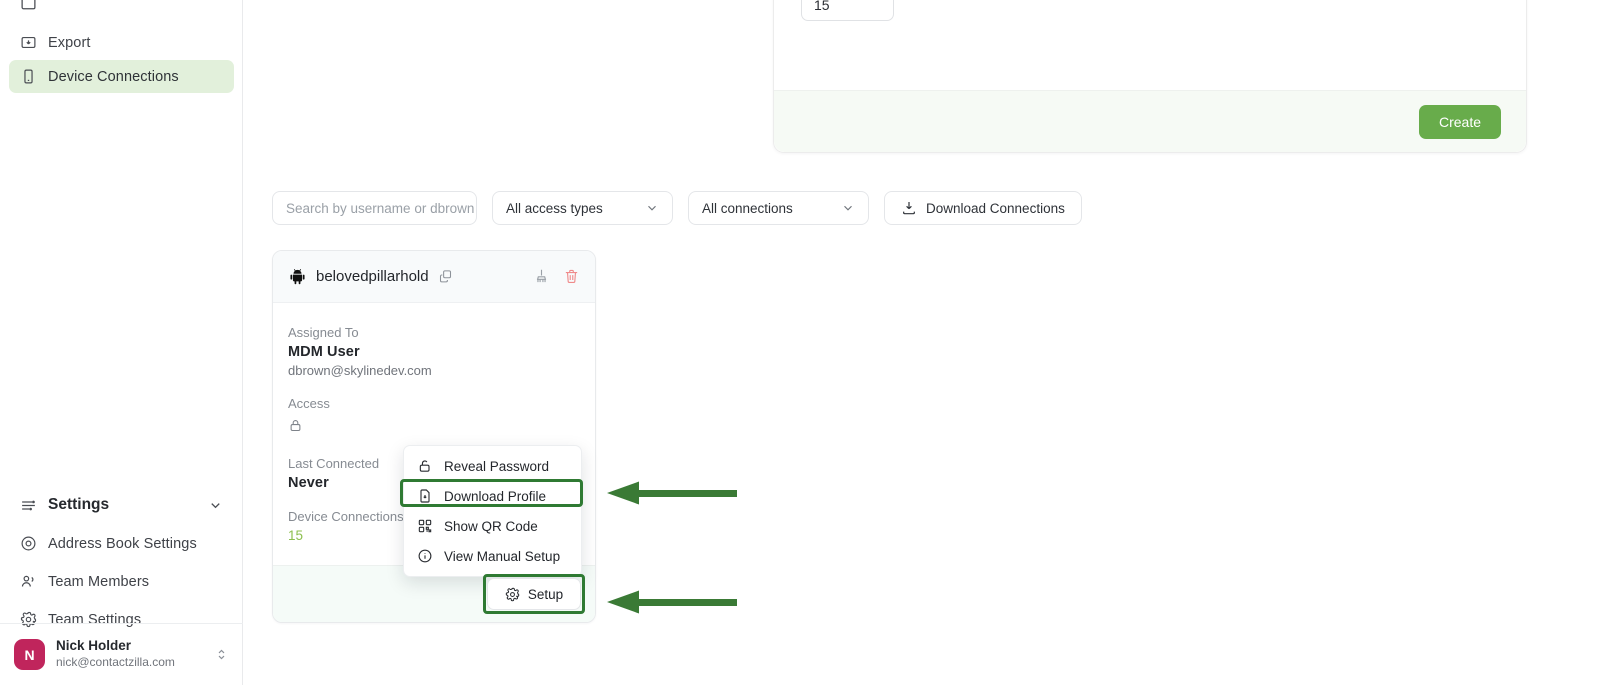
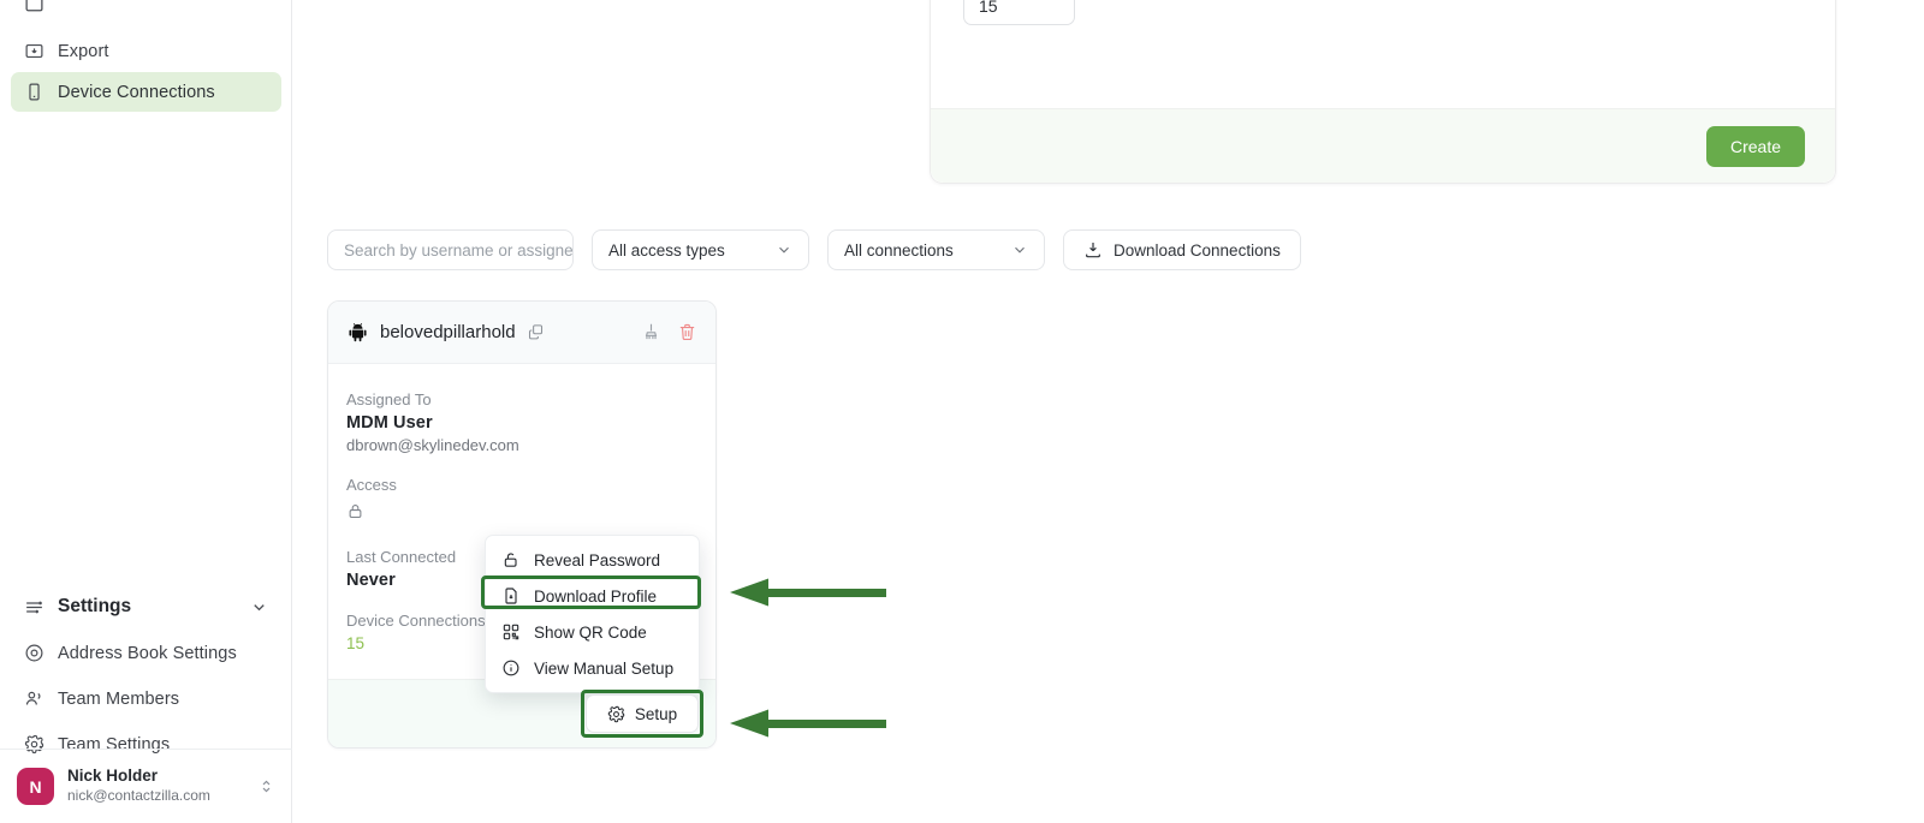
  Export
  Device Connections
  Settings
  Address Book Settings
  Team Members
  Team Settings
  N
  Nick Holder
  nick@contactzilla.com
  15
  Create
- Search by username or dbrown
+ Search by username or assigne
  All access types
  All connections
  Download Connections
  belovedpillarhold
  Assigned To
  MDM User
  dbrown@skylinedev.com
  Access
  Last Connected
  Never
  Device Connections
  15
  Reveal Password
  Download Profile
  Show QR Code
  View Manual Setup
  Setup
